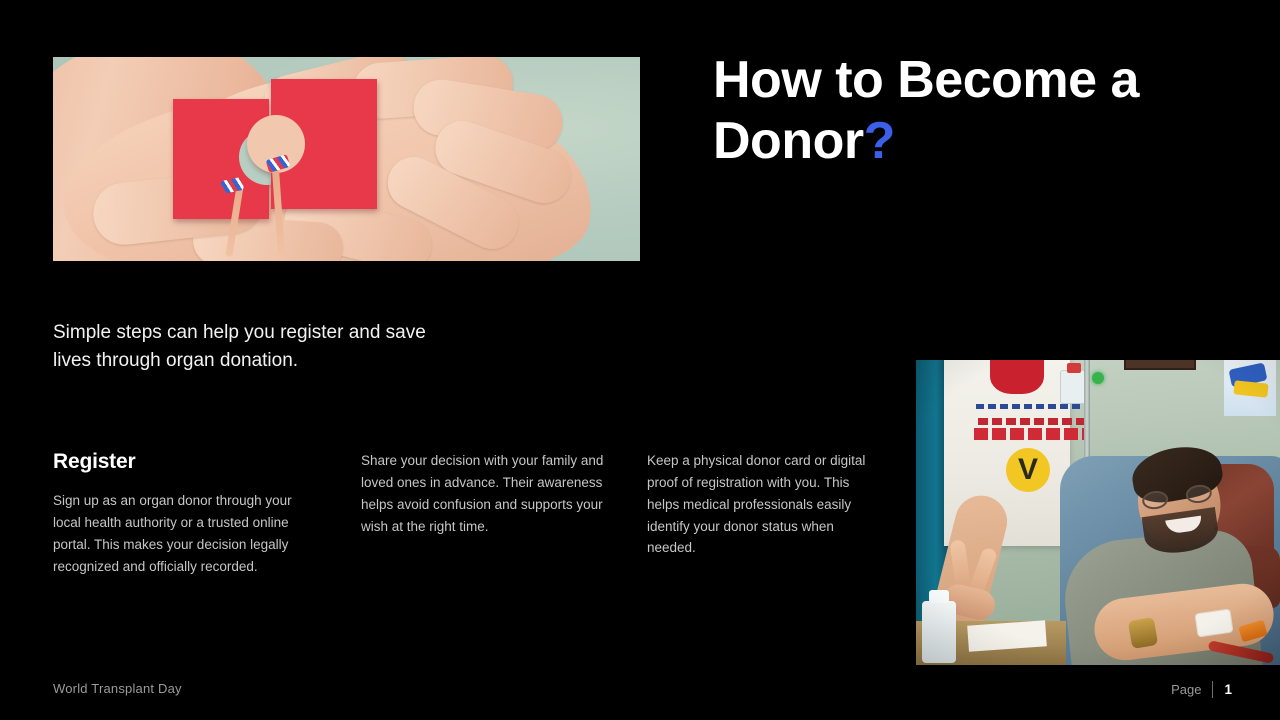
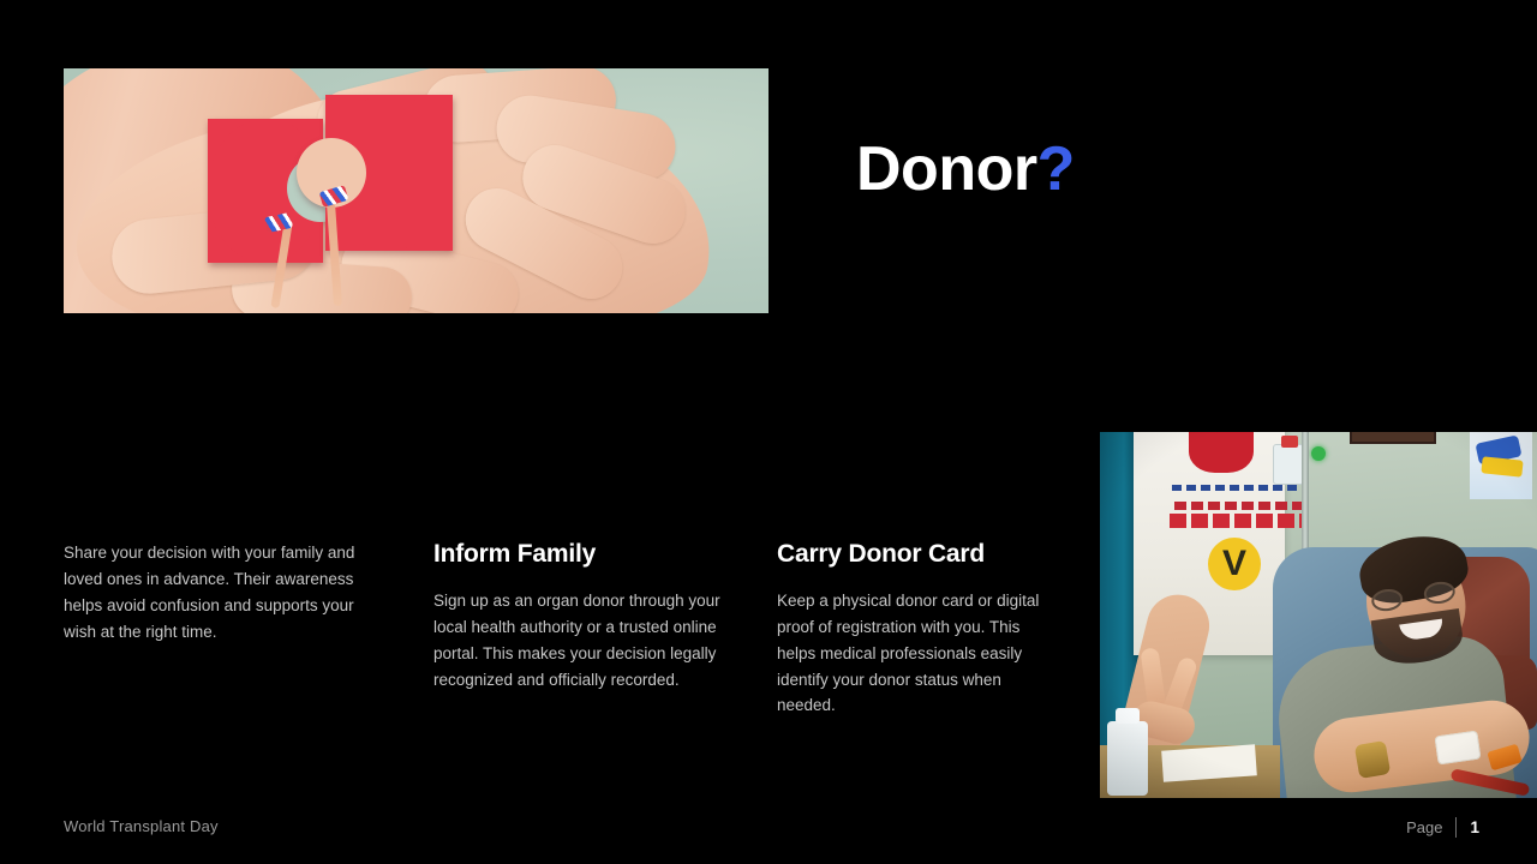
- How to Become a
  Donor?
- Simple steps can help you register and save lives through organ donation.
- Register
- Sign up as an organ donor through your local health authority or a trusted online portal. This makes your decision legally recognized and officially recorded.
+ Share your decision with your family and loved ones in advance. Their awareness helps avoid confusion and supports your wish at the right time.
+ Inform Family
- Share your decision with your family and loved ones in advance. Their awareness helps avoid confusion and supports your wish at the right time.
+ Sign up as an organ donor through your local health authority or a trusted online portal. This makes your decision legally recognized and officially recorded.
+ Carry Donor Card
  Keep a physical donor card or digital proof of registration with you. This helps medical professionals easily identify your donor status when needed.
  World Transplant Day
  Page
  1
